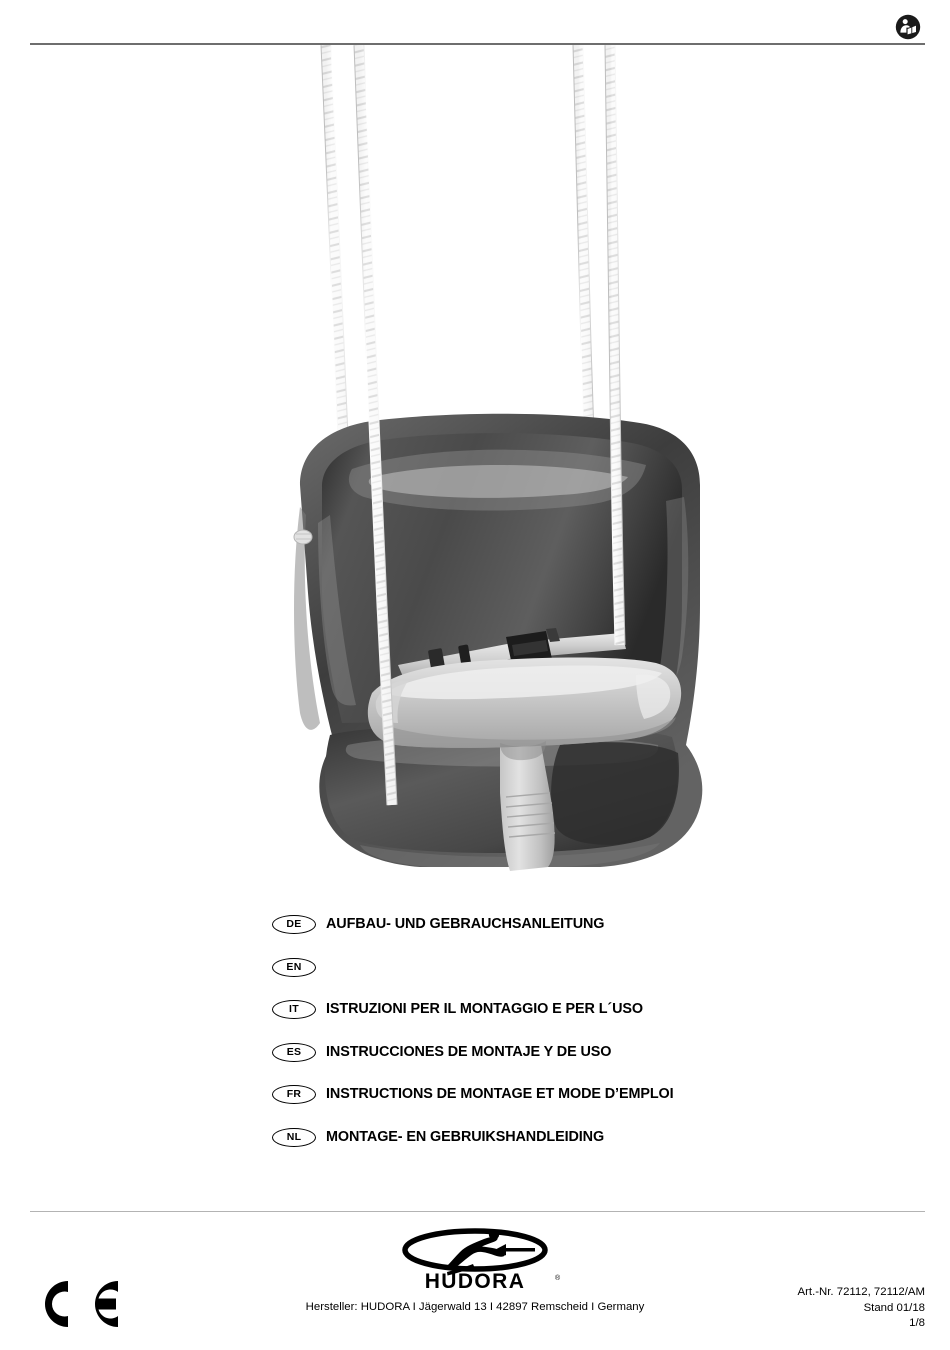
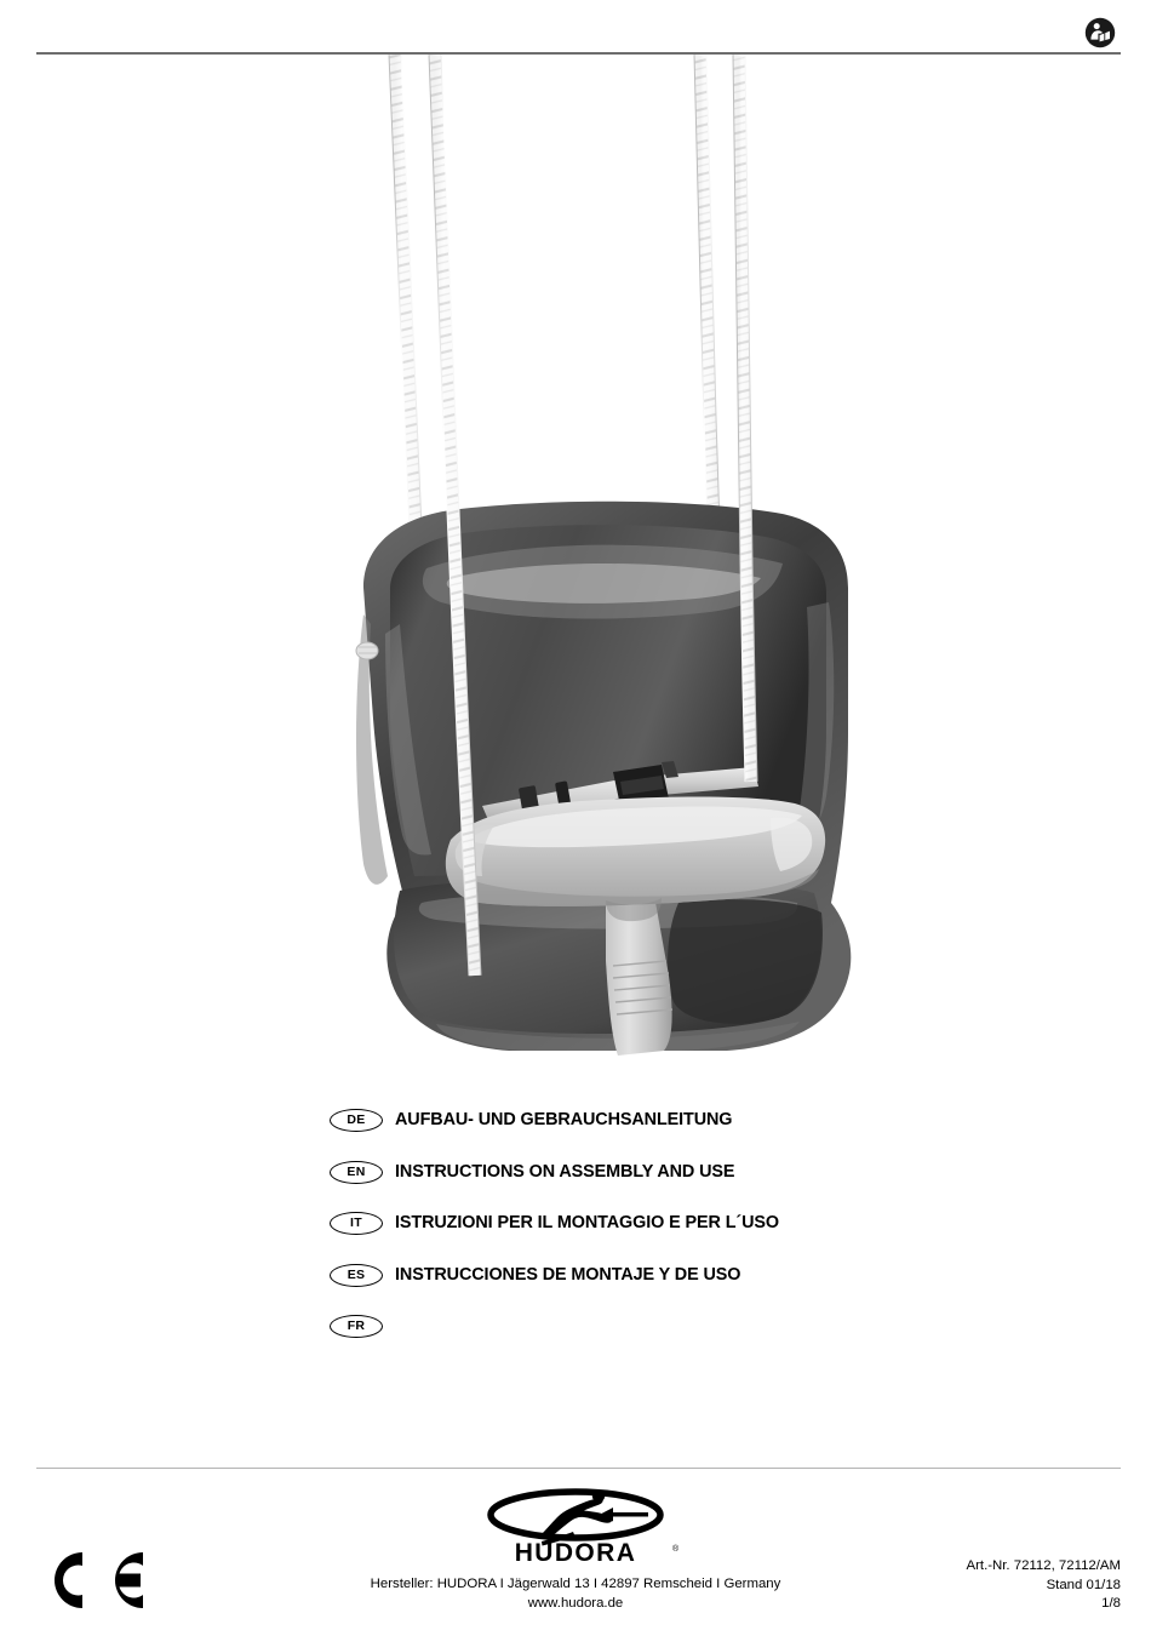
  DE
  AUFBAU- UND GEBRAUCHSANLEITUNG
  EN
+ INSTRUCTIONS ON ASSEMBLY AND USE
  IT
  ISTRUZIONI PER IL MONTAGGIO E PER L´USO
  ES
  INSTRUCCIONES DE MONTAJE Y DE USO
  FR
- INSTRUCTIONS DE MONTAGE ET MODE D’EMPLOI
- NL
- MONTAGE- EN GEBRUIKSHANDLEIDING
  HUDORA
  Hersteller: HUDORA I Jägerwald 13 I 42897 Remscheid I Germany
+ www.hudora.de
  Art.-Nr. 72112, 72112/AM
  Stand 01/18
  1/8
